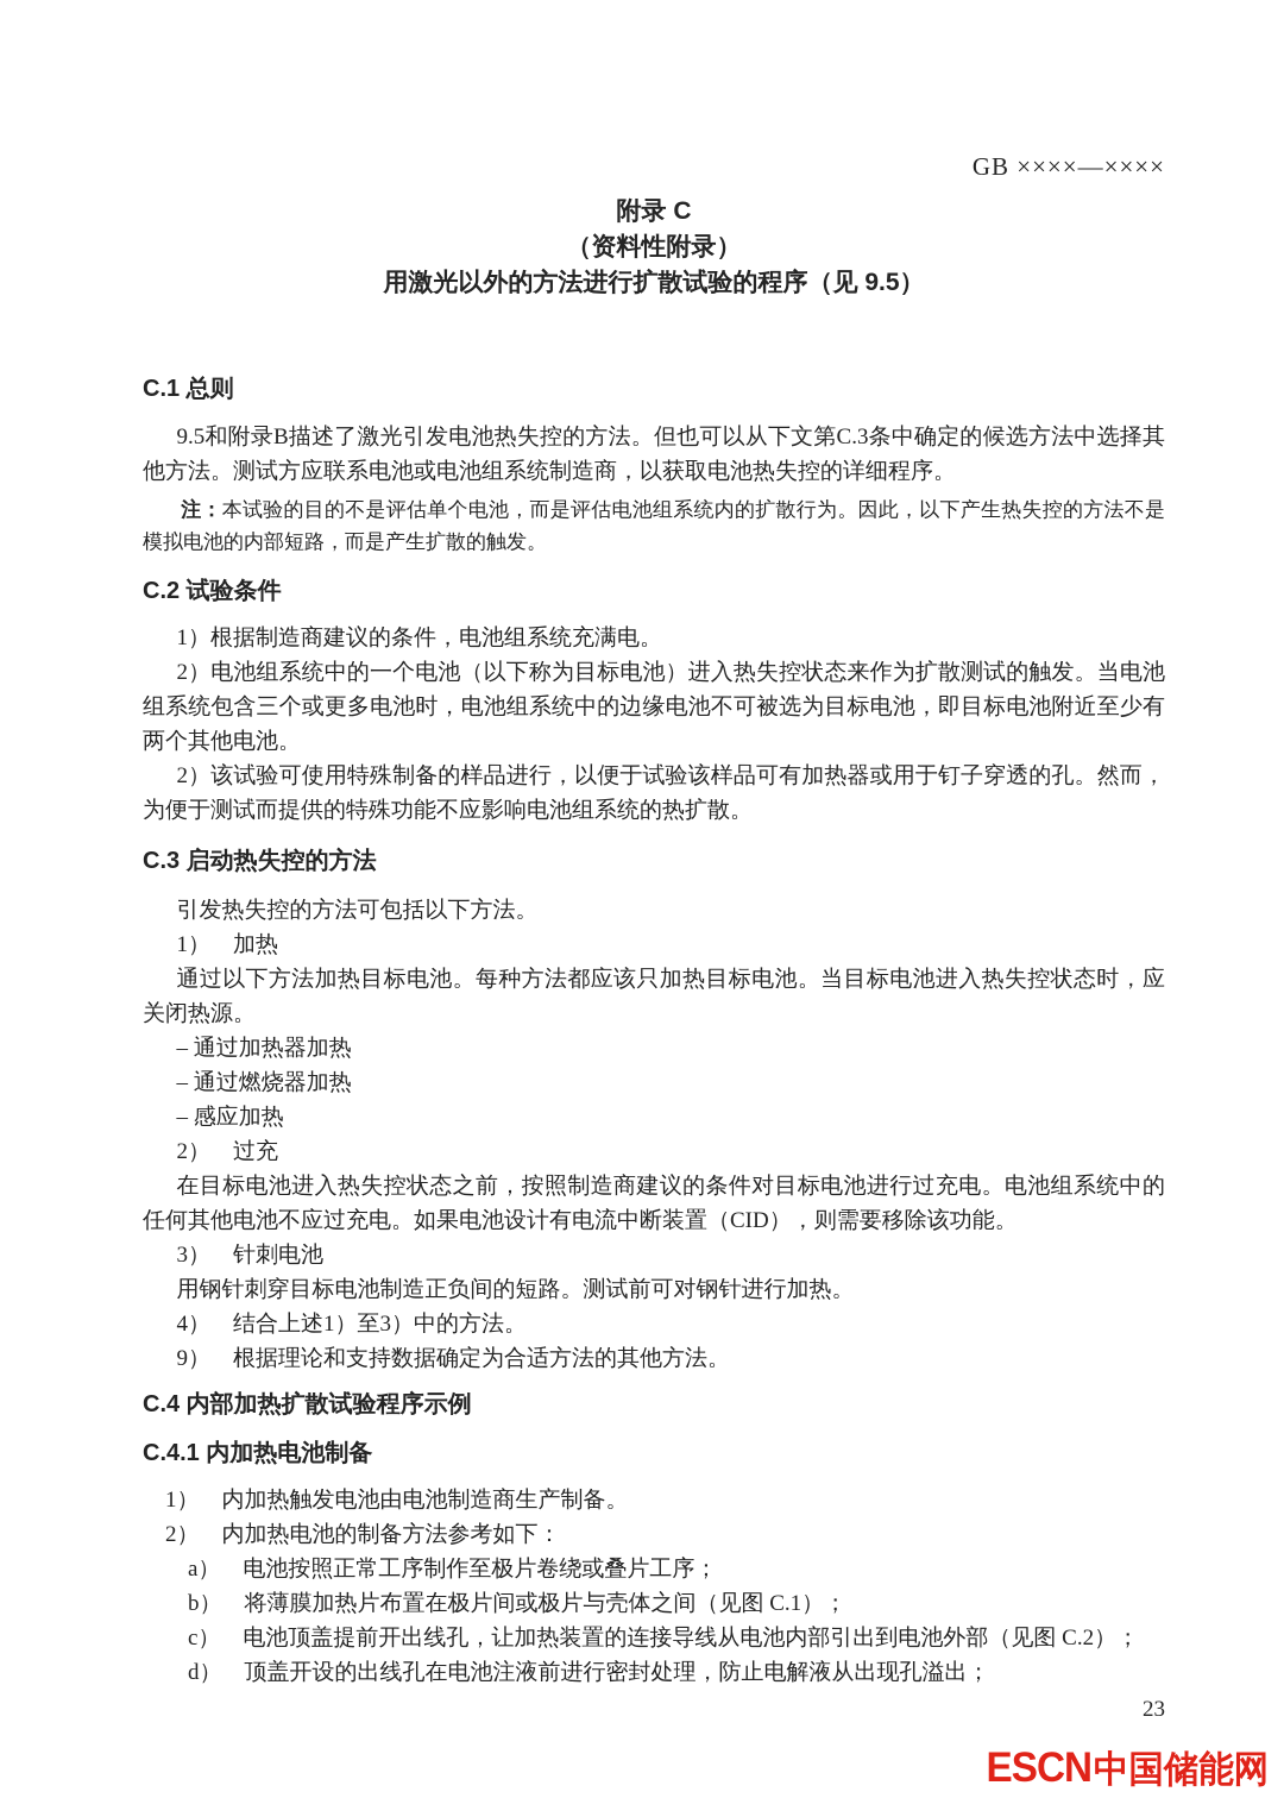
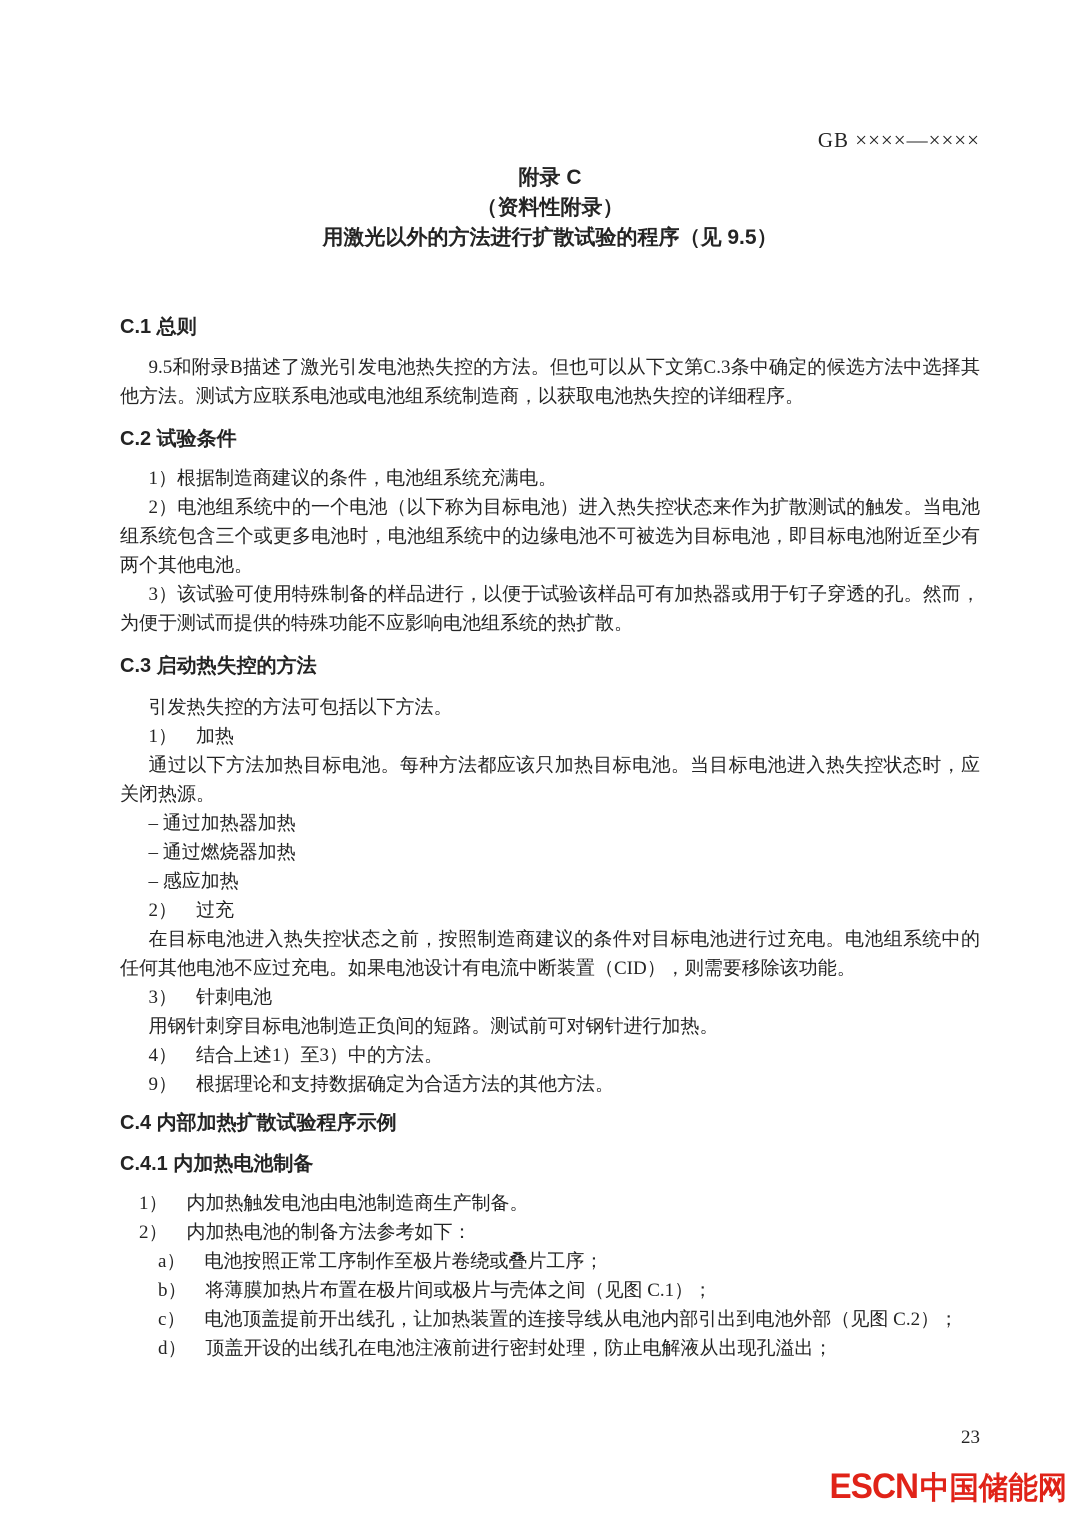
  GB ××××—××××
  附录 C
  （资料性附录）
  用激光以外的方法进行扩散试验的程序（见 9.5）
  C.1 总则
  9.5和附录B描述了激光引发电池热失控的方法。但也可以从下文第C.3条中确定的候选方法中选择其他方法。测试方应联系电池或电池组系统制造商，以获取电池热失控的详细程序。
- 注：本试验的目的不是评估单个电池，而是评估电池组系统内的扩散行为。因此，以下产生热失控的方法不是模拟电池的内部短路，而是产生扩散的触发。
  C.2 试验条件
  1）根据制造商建议的条件，电池组系统充满电。
  2）电池组系统中的一个电池（以下称为目标电池）进入热失控状态来作为扩散测试的触发。当电池组系统包含三个或更多电池时，电池组系统中的边缘电池不可被选为目标电池，即目标电池附近至少有两个其他电池。
- 2）该试验可使用特殊制备的样品进行，以便于试验该样品可有加热器或用于钉子穿透的孔。然而，为便于测试而提供的特殊功能不应影响电池组系统的热扩散。
+ 3）该试验可使用特殊制备的样品进行，以便于试验该样品可有加热器或用于钉子穿透的孔。然而，为便于测试而提供的特殊功能不应影响电池组系统的热扩散。
  C.3 启动热失控的方法
  引发热失控的方法可包括以下方法。
  1） 加热
  通过以下方法加热目标电池。每种方法都应该只加热目标电池。当目标电池进入热失控状态时，应关闭热源。
  – 通过加热器加热
  – 通过燃烧器加热
  – 感应加热
  2） 过充
  在目标电池进入热失控状态之前，按照制造商建议的条件对目标电池进行过充电。电池组系统中的任何其他电池不应过充电。如果电池设计有电流中断装置（CID），则需要移除该功能。
  3） 针刺电池
  用钢针刺穿目标电池制造正负间的短路。测试前可对钢针进行加热。
  4） 结合上述1）至3）中的方法。
  9） 根据理论和支持数据确定为合适方法的其他方法。
  C.4 内部加热扩散试验程序示例
  C.4.1 内加热电池制备
  1） 内加热触发电池由电池制造商生产制备。
  2） 内加热电池的制备方法参考如下：
  a） 电池按照正常工序制作至极片卷绕或叠片工序；
  b） 将薄膜加热片布置在极片间或极片与壳体之间（见图 C.1）；
  c） 电池顶盖提前开出线孔，让加热装置的连接导线从电池内部引出到电池外部（见图 C.2）；
  d） 顶盖开设的出线孔在电池注液前进行密封处理，防止电解液从出现孔溢出；
  23
  ESCN中国储能网
